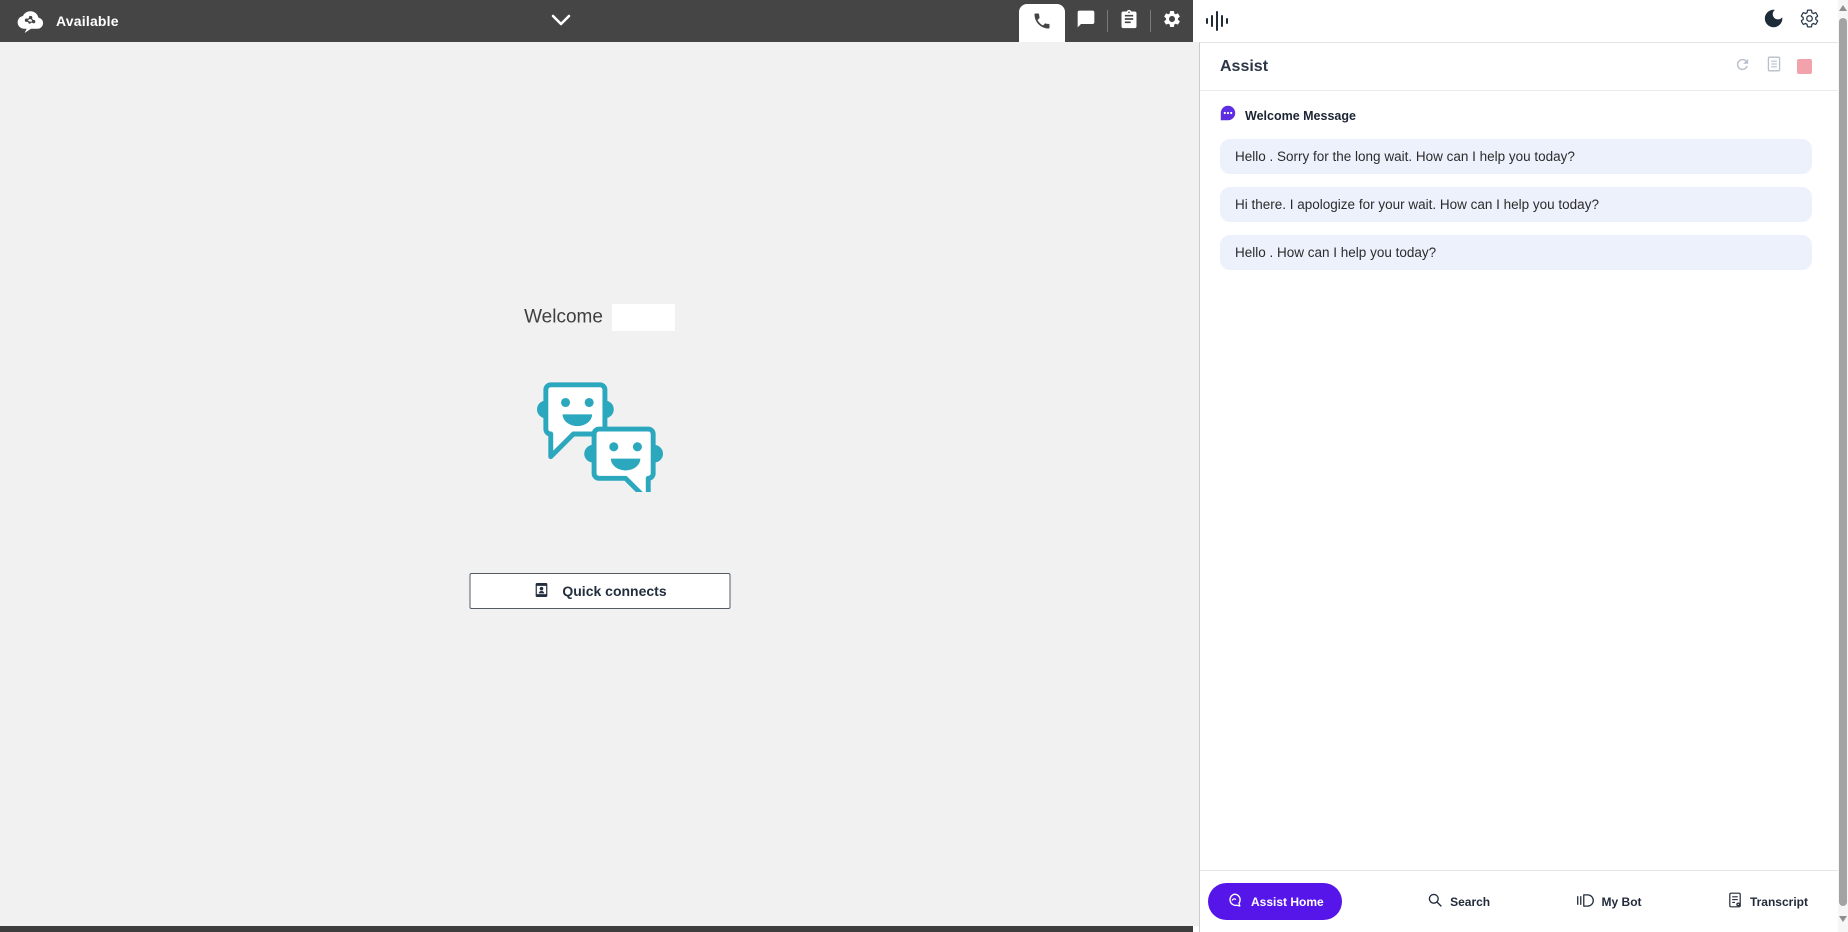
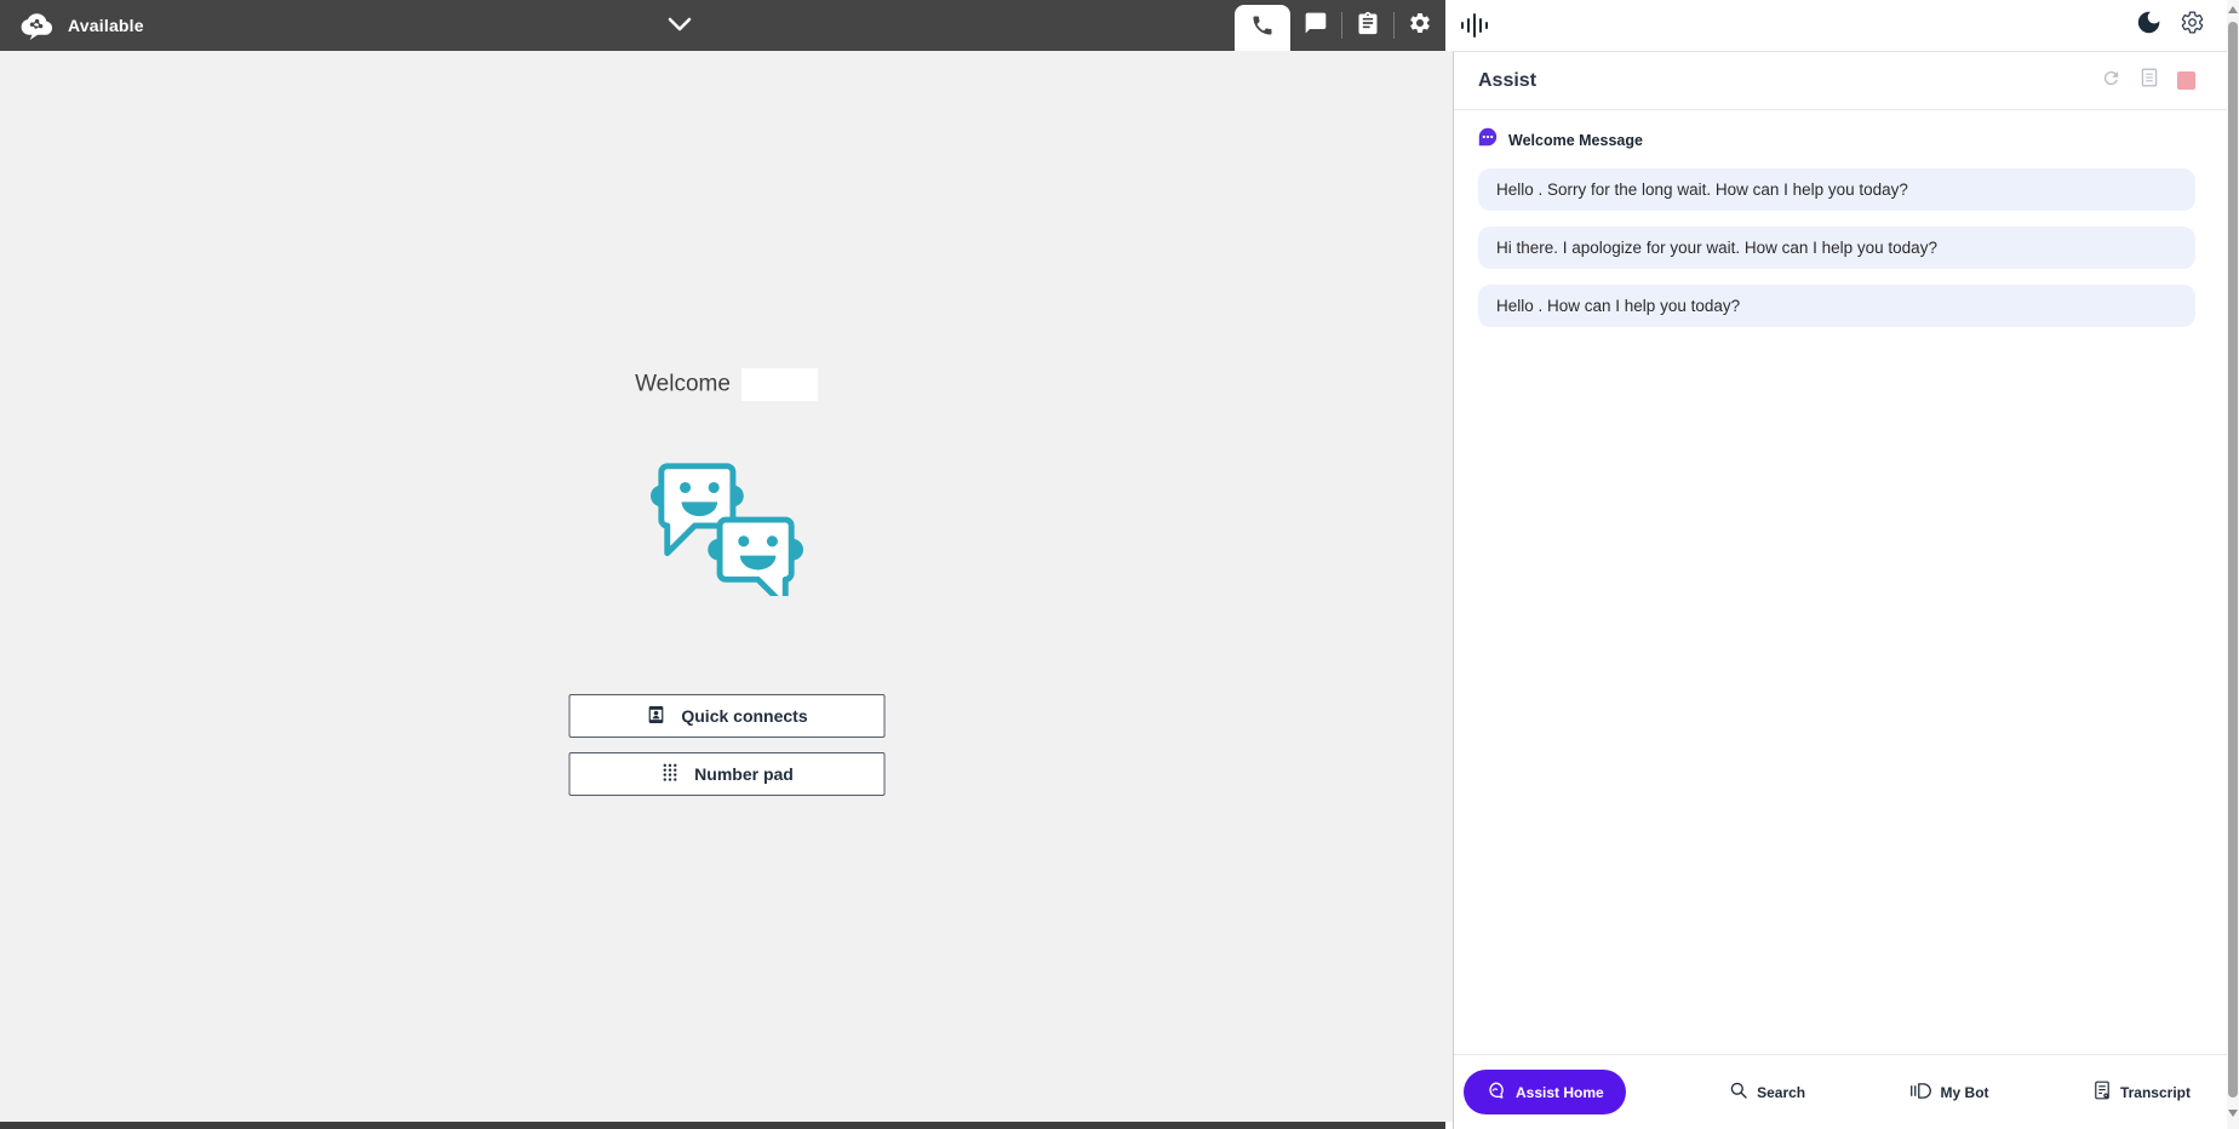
  Available
  Welcome
  Quick connects
+ Number pad
  Assist
  Welcome Message
  Hello . Sorry for the long wait. How can I help you today?
  Hi there. I apologize for your wait. How can I help you today?
  Hello . How can I help you today?
  Assist Home
  Search
  My Bot
  Transcript
